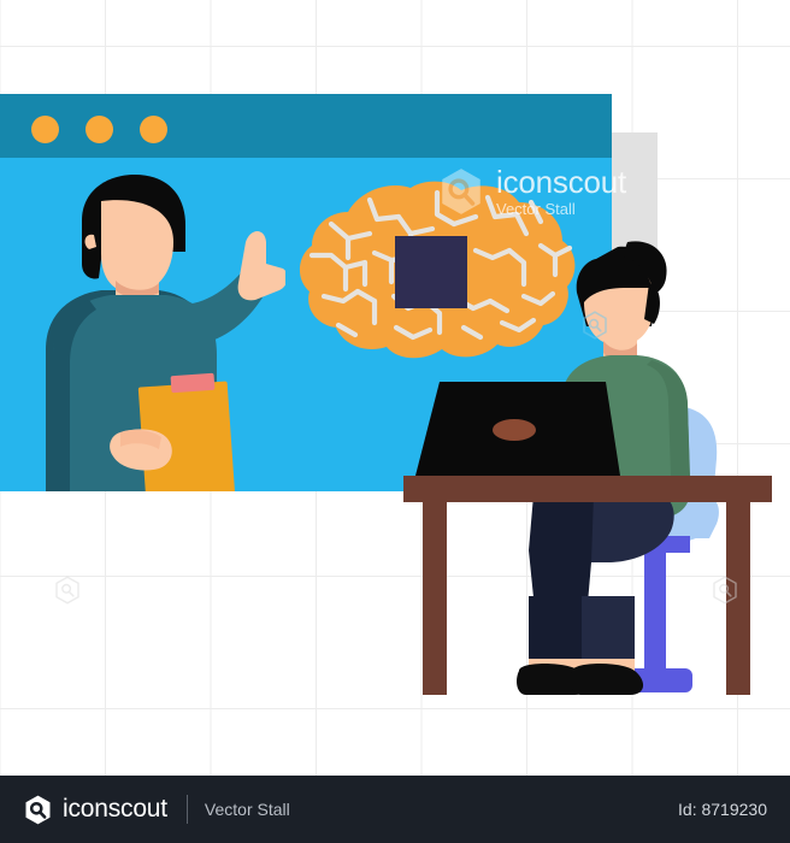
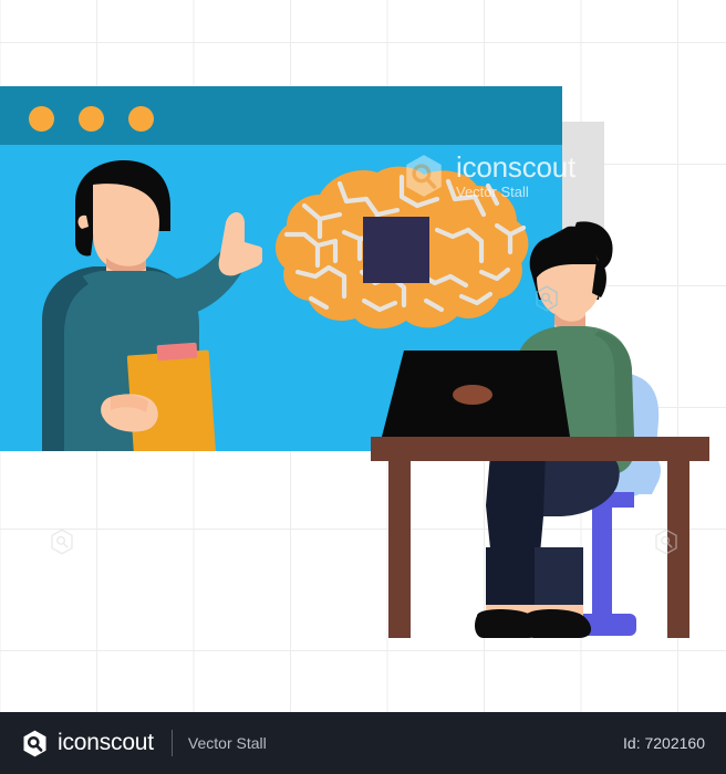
  iconscout
  Vector Stall
  iconscout
  Vector Stall
- Id: 8719230
+ Id: 7202160
